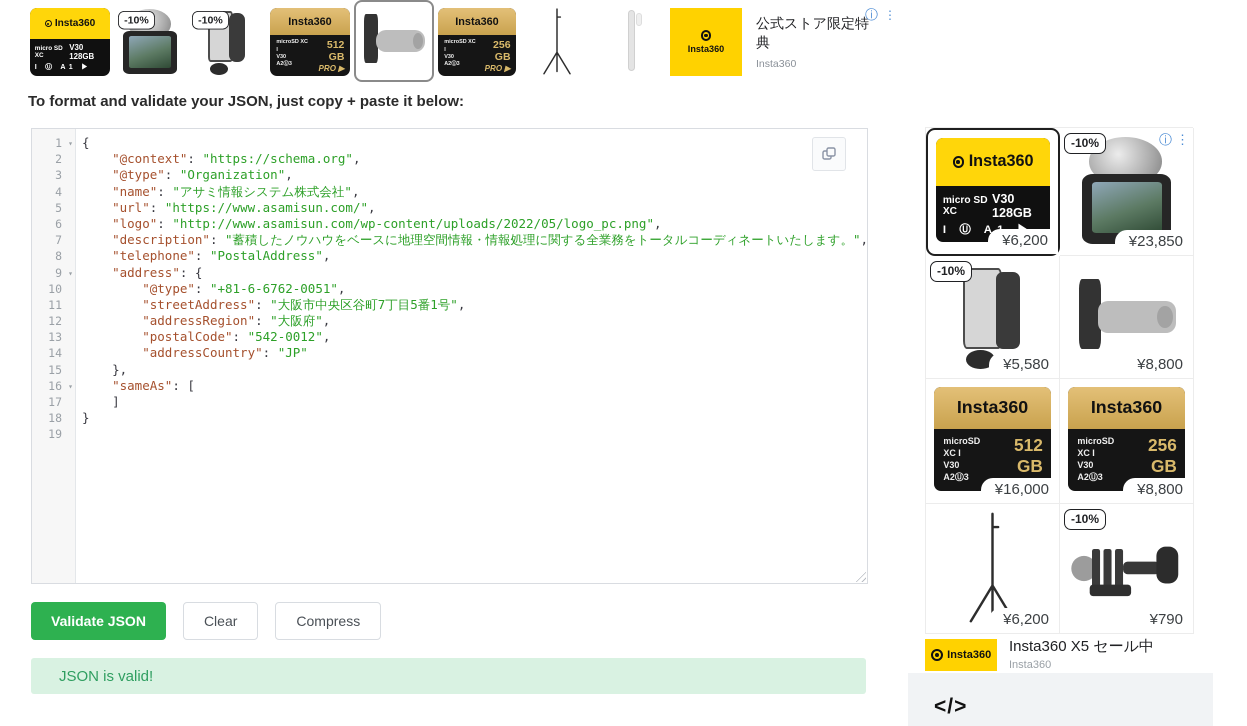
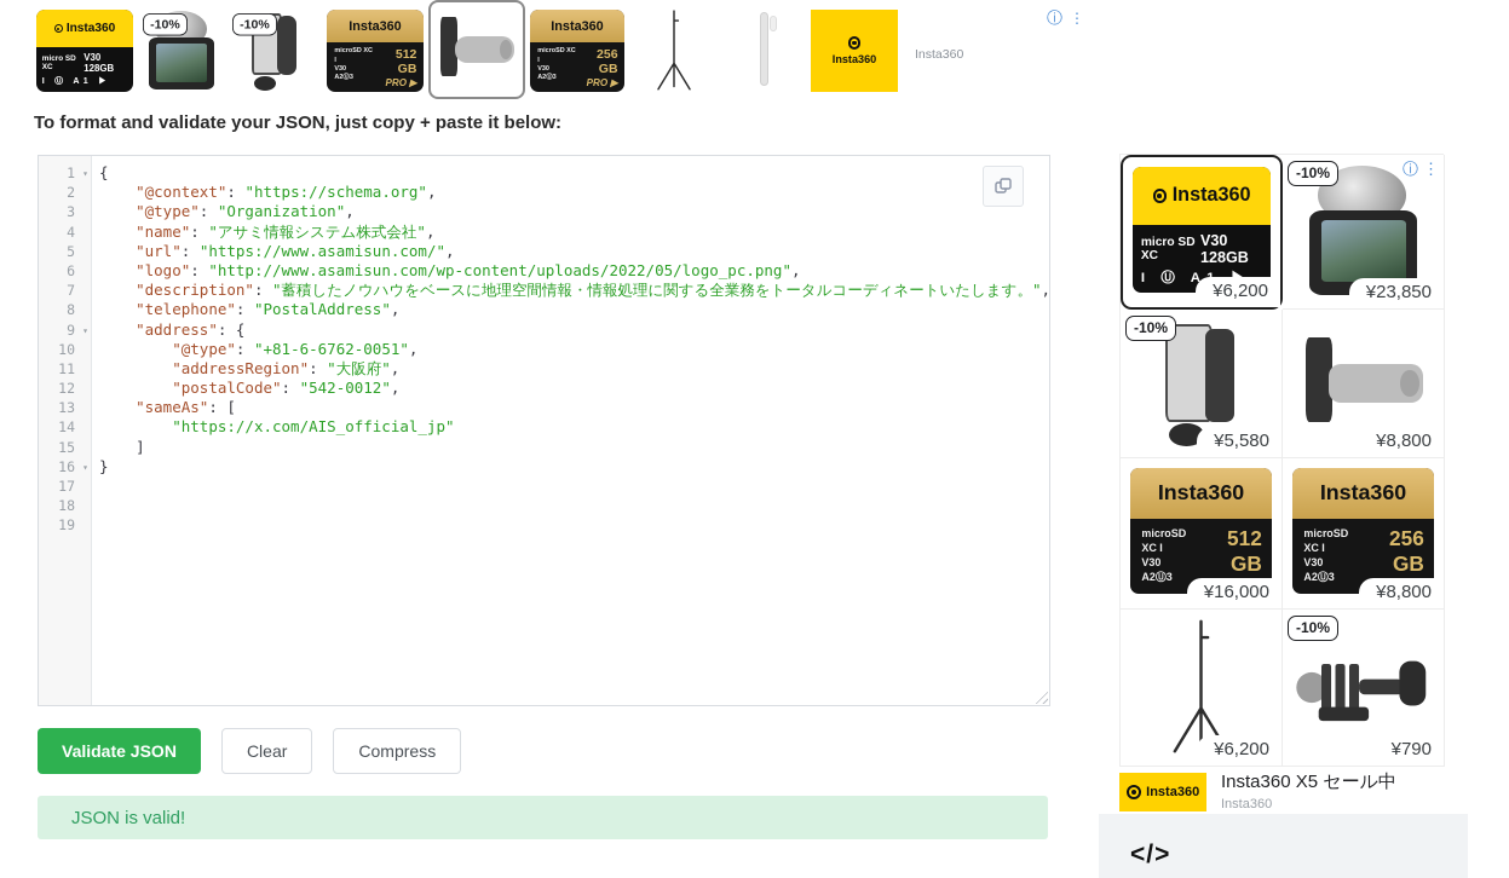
  Insta360
  V30 128GB
  -10%
  -10%
  Insta360
  512 GB
  PRO ▶
  Insta360
  256 GB
  PRO ▶
  Insta360
- 公式ストア限定特典
  Insta360
  ⓘ
  ⋮
  To format and validate your JSON, just copy + paste it below:
  1
  ▾
  2
  3
  4
  5
  6
  7
  8
  9
  ▾
  10
  11
  12
  13
  14
  15
  16
  ▾
  17
  18
  19
  {
  "@context": "https://schema.org",
  "@type": "Organization",
  "name": "アサミ情報システム株式会社",
  "url": "https://www.asamisun.com/",
  "logo": "http://www.asamisun.com/wp-content/uploads/2022/05/logo_pc.png",
  "description": "蓄積したノウハウをベースに地理空間情報・情報処理に関する全業務をトータルコーディネートいたします。",
  "telephone": "PostalAddress",
  "address": {
  "@type": "+81-6-6762-0051",
- "streetAddress": "大阪市中央区谷町7丁目5番1号",
  "addressRegion": "大阪府",
  "postalCode": "542-0012",
- "addressCountry": "JP"
- },
  "sameAs": [
+ "https://x.com/AIS_official_jp"
  ]
  }
  Validate JSON
  Clear
  Compress
  JSON is valid!
  Insta360
  micro SD XC
  V30 128GB
  ¥6,200
  -10%
  ⓘ
  ⋮
  ¥23,850
  -10%
  ¥5,580
  ¥8,800
  Insta360
  microSD XC I
  V30
  A2Ⓤ3
  512 GB
  ¥16,000
  Insta360
  microSD XC I
  V30
  A2Ⓤ3
  256 GB
  ¥8,800
  ¥6,200
  -10%
  ¥790
  Insta360
  Insta360 X5 セール中
  Insta360
  </>
